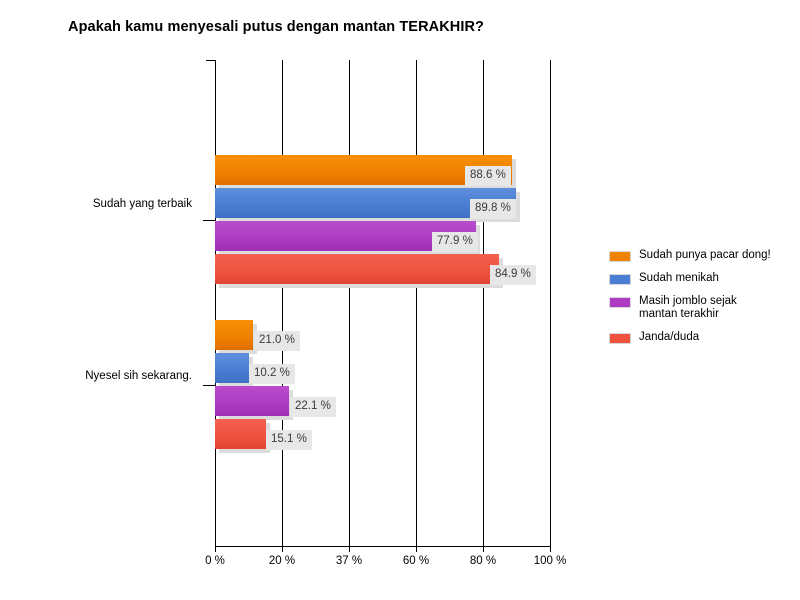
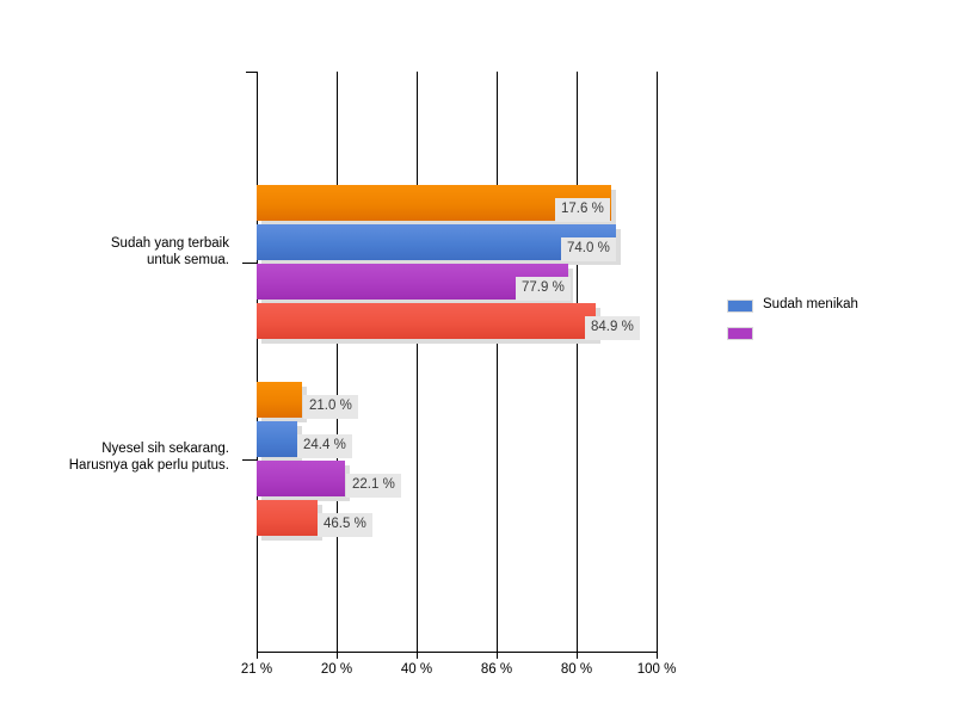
- Apakah kamu menyesali putus dengan mantan TERAKHIR?
- 0 %
+ 21 %
  20 %
- 37 %
+ 40 %
- 60 %
+ 86 %
  80 %
  100 %
  Sudah yang terbaik
+ untuk semua.
  Nyesel sih sekarang.
+ Harusnya gak perlu putus.
- 88.6 %
+ 17.6 %
  21.0 %
- 89.8 %
+ 74.0 %
- 10.2 %
+ 24.4 %
  77.9 %
  22.1 %
  84.9 %
- 15.1 %
+ 46.5 %
- Sudah punya pacar dong!
  Sudah menikah
- Masih jomblo sejak
- mantan terakhir
- Janda/duda
